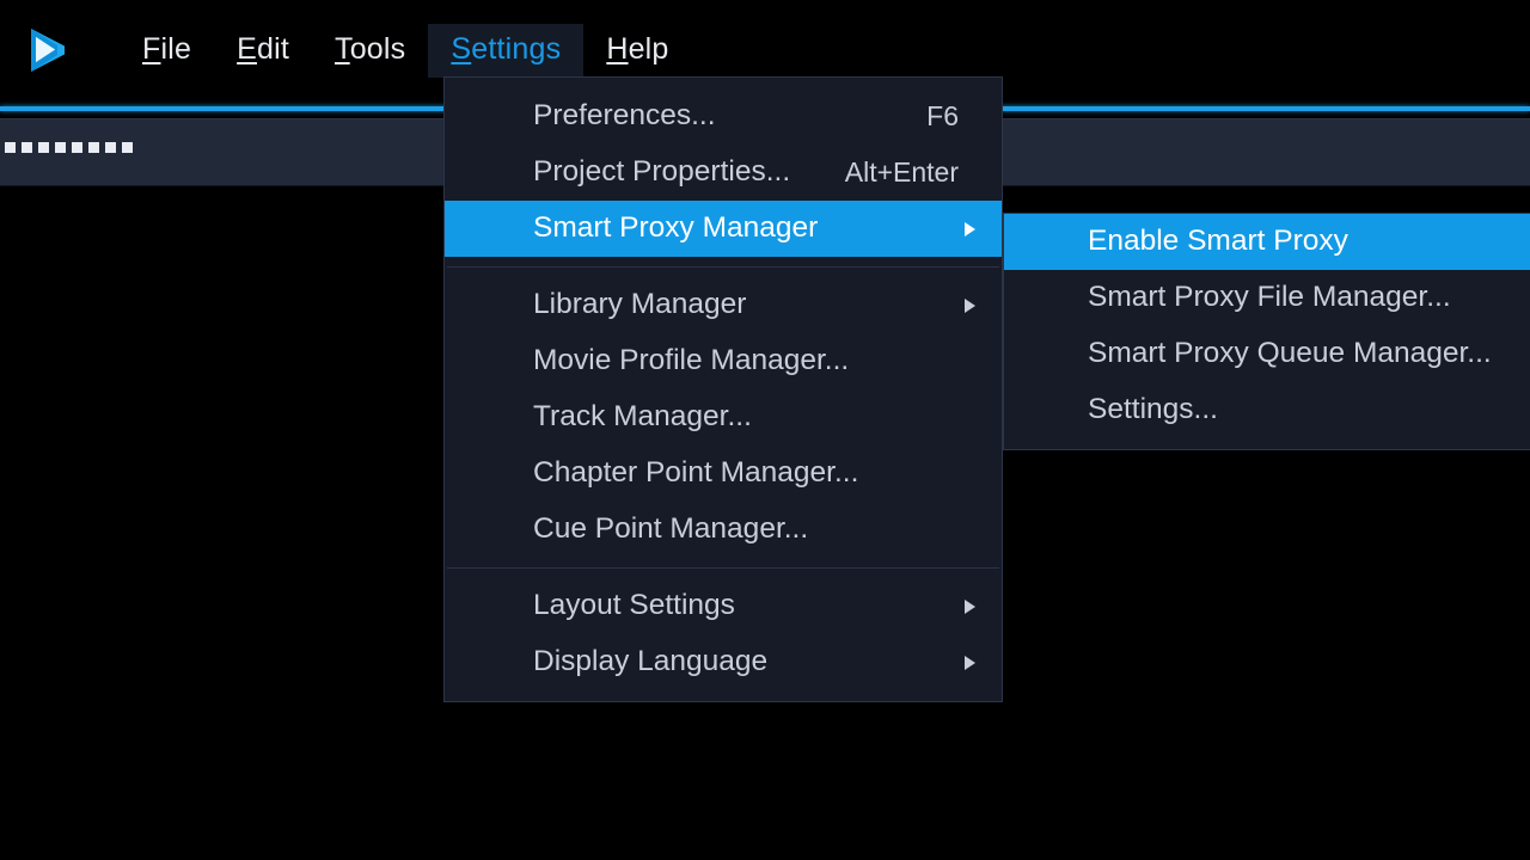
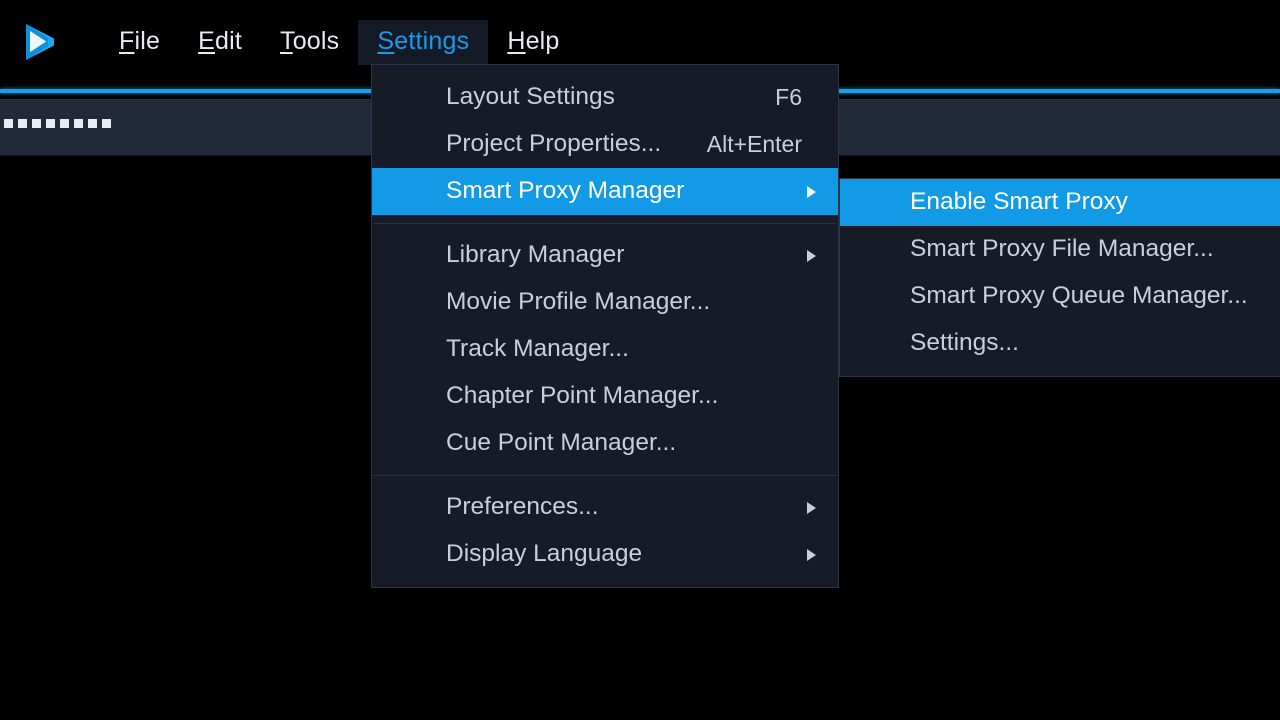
  File
  Edit
  Tools
  Settings
  Help
- Preferences...
+ Layout Settings
  F6
  Project Properties...
  Alt+Enter
  Smart Proxy Manager
  Library Manager
  Movie Profile Manager...
  Track Manager...
  Chapter Point Manager...
  Cue Point Manager...
- Layout Settings
+ Preferences...
  Display Language
  Enable Smart Proxy
  Smart Proxy File Manager...
  Smart Proxy Queue Manager...
  Settings...
